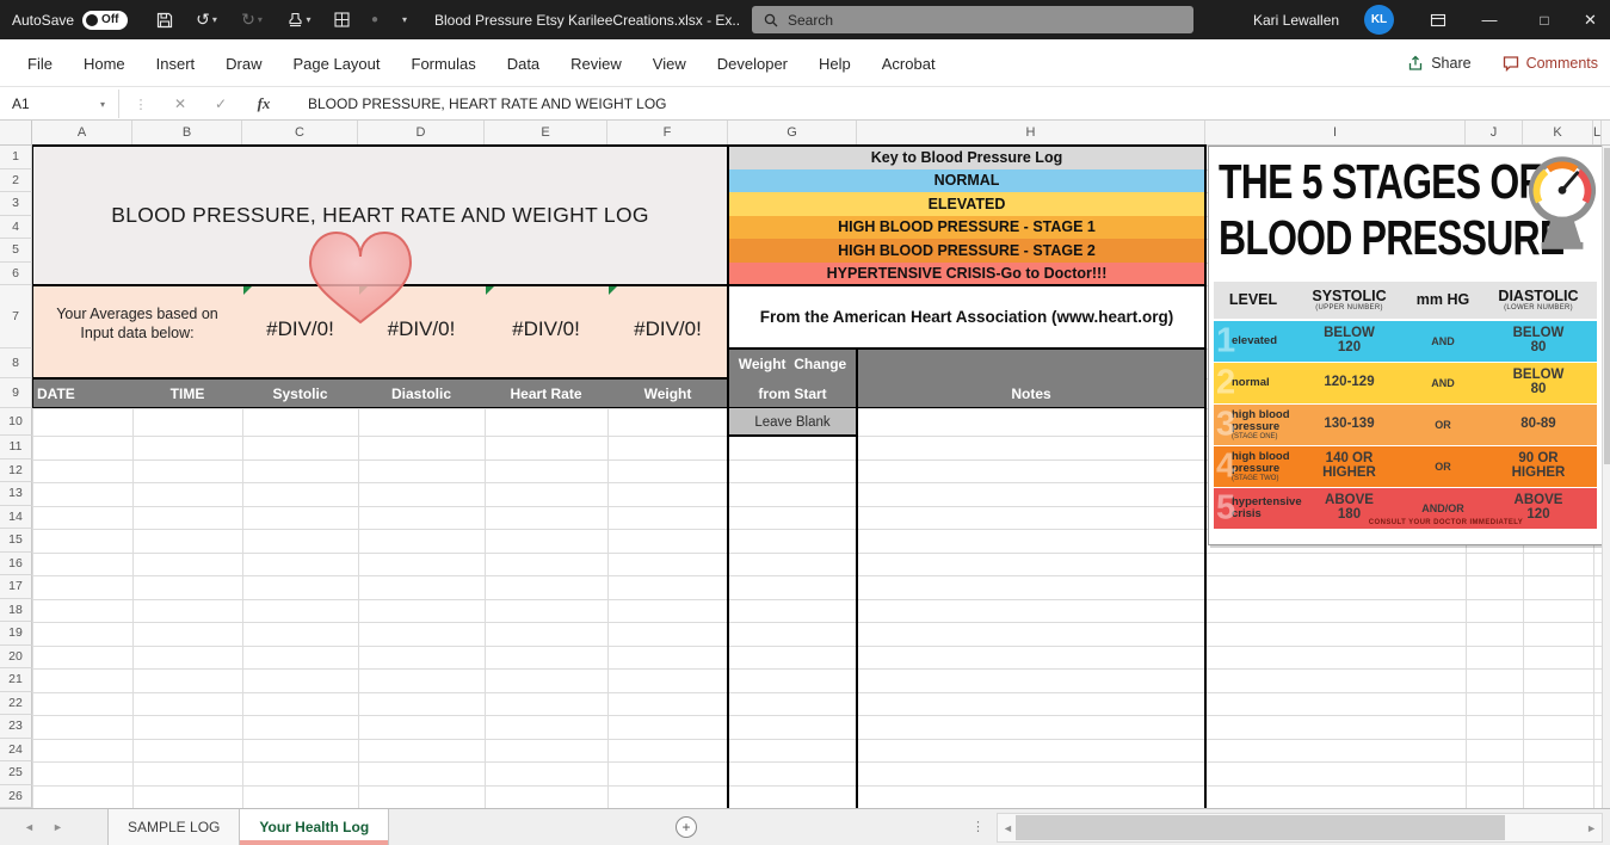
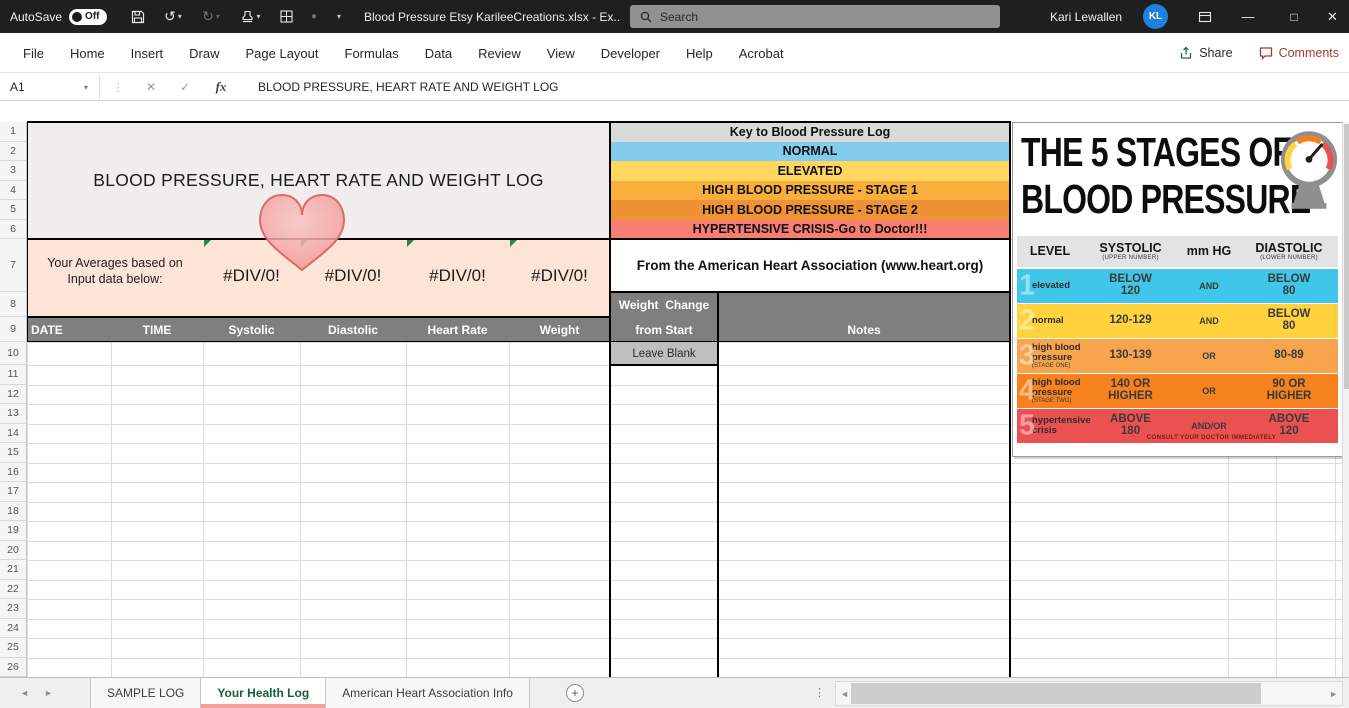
  AutoSave
  Off
  ↺
  ▾
  ↻
  ▾
  ▾
  ●
  ▾
  Blood Pressure Etsy KarileeCreations.xlsx - Ex..
  Search
  Kari Lewallen
  KL
  —
  □
  ✕
  File
  Home
  Insert
  Draw
  Page Layout
  Formulas
  Data
  Review
  View
  Developer
  Help
  Acrobat
  Share
  Comments
  A1
  ▾
  ⋮
  ✕
  ✓
  fx
  BLOOD PRESSURE, HEART RATE AND WEIGHT LOG
- A
- B
- C
- D
- E
- F
- G
- H
- I
- J
- K
- L
  1
  2
  3
  4
  5
  6
  7
  8
  9
  10
  11
  12
  13
  14
  15
  16
  17
  18
  19
  20
  21
  22
  23
  24
  25
  26
  BLOOD PRESSURE, HEART RATE AND WEIGHT LOG
  Your Averages based on
  Input data below:
  #DIV/0!
  #DIV/0!
  #DIV/0!
  #DIV/0!
  DATE
  TIME
  Systolic
  Diastolic
  Heart Rate
  Weight
  Weight Change
  from Start
  Notes
  Key to Blood Pressure Log
  NORMAL
  ELEVATED
  HIGH BLOOD PRESSURE - STAGE 1
  HIGH BLOOD PRESSURE - STAGE 2
  HYPERTENSIVE CRISIS-Go to Doctor!!!
  From the American Heart Association (www.heart.org)
  Leave Blank
  THE 5 STAGES OF
  BLOOD PRESSUR
  LEVEL
  SYSTOLIC
  mm HG
  DIASTOLIC
  1
  elevated
  BELOW
  120
  AND
  BELOW
  80
  2
  normal
  120-129
  AND
  BELOW
  80
  3
  high blood
  pressure
  130-139
  OR
  80-89
  4
  high blood
  pressure
  140 OR
  HIGHER
  OR
  90 OR
  HIGHER
  5
  hypertensive
  crisis
  ABOVE
  180
  AND/OR
  ABOVE
  120
  ◄
  ►
  SAMPLE LOG
  Your Health Log
+ American Heart Association Info
  +
  ⋮
  ◄
  ►
